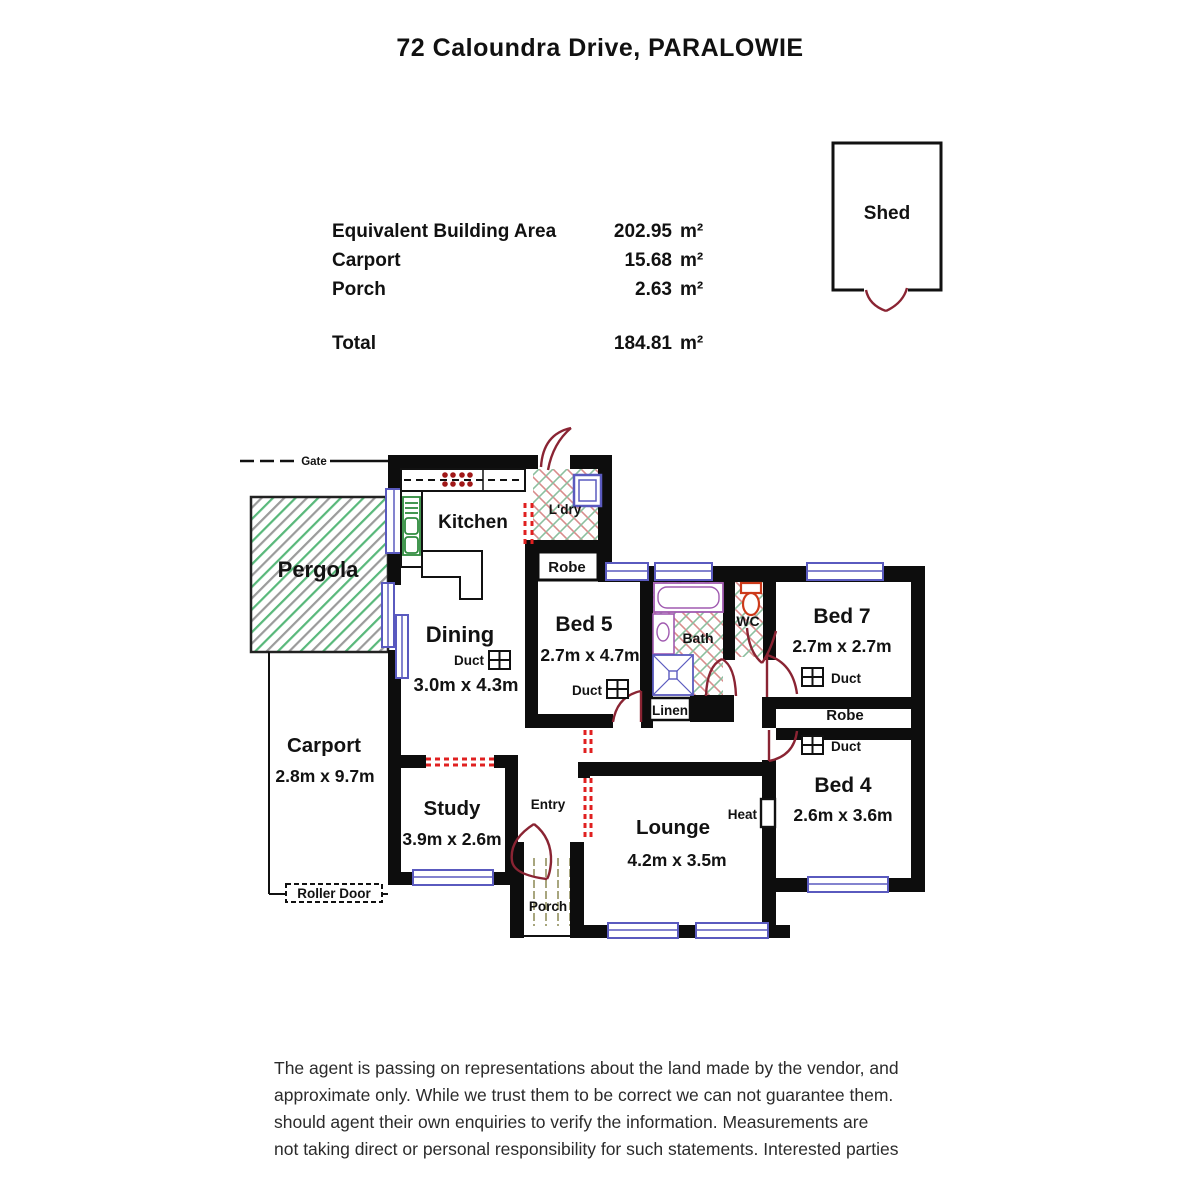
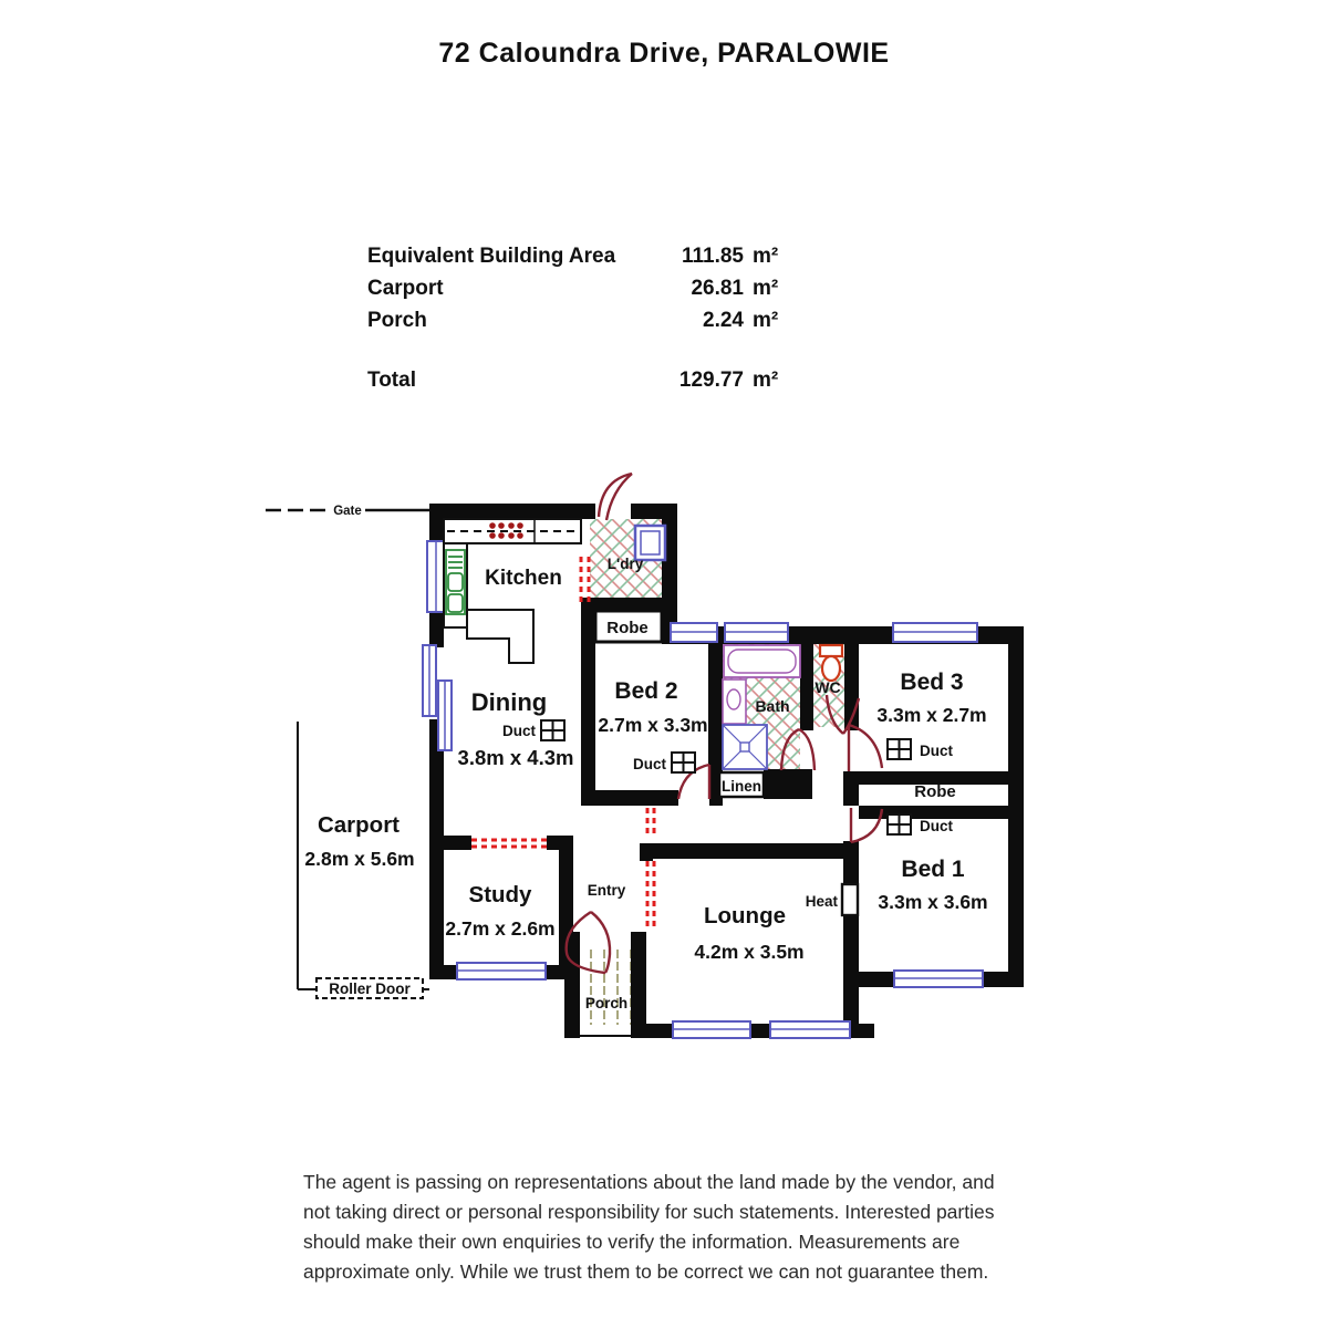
  72 Caloundra Drive, PARALOWIE
  Equivalent Building Area
- 202.95
+ 111.85
  m²
  Carport
- 15.68
+ 26.81
  m²
  Porch
- 2.63
+ 2.24
  m²
  Total
- 184.81
+ 129.77
  m²
- Shed
  Gate
- Pergola
  Roller Door
  Carport
- 2.8m x 9.7m
+ 2.8m x 5.6m
  Kitchen
  L'dry
  Robe
- Bed 5
+ Bed 2
- 2.7m x 4.7m
+ 2.7m x 3.3m
  Duct
  Bath
  WC
- Bed 7
+ Bed 3
- 2.7m x 2.7m
+ 3.3m x 2.7m
  Duct
  Linen
  Robe
  Duct
- Bed 4
+ Bed 1
- 2.6m x 3.6m
+ 3.3m x 3.6m
  Dining
  Duct
- 3.0m x 4.3m
+ 3.8m x 4.3m
  Study
- 3.9m x 2.6m
+ 2.7m x 2.6m
  Entry
  Lounge
  4.2m x 3.5m
  Heat
  Porch
  The agent is passing on representations about the land made by the vendor, and
- approximate only. While we trust them to be correct we can not guarantee them.
+ not taking direct or personal responsibility for such statements. Interested parties
- should agent their own enquiries to verify the information. Measurements are
+ should make their own enquiries to verify the information. Measurements are
- not taking direct or personal responsibility for such statements. Interested parties
+ approximate only. While we trust them to be correct we can not guarantee them.
